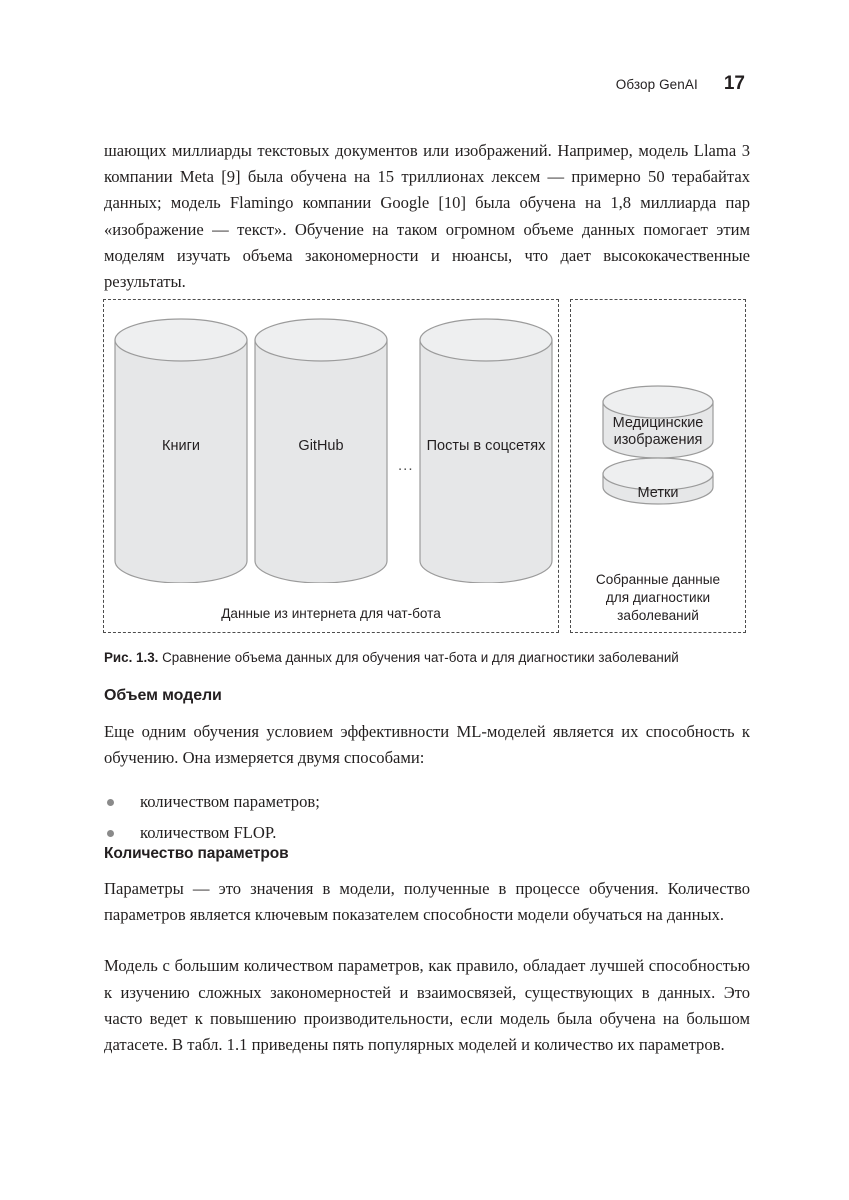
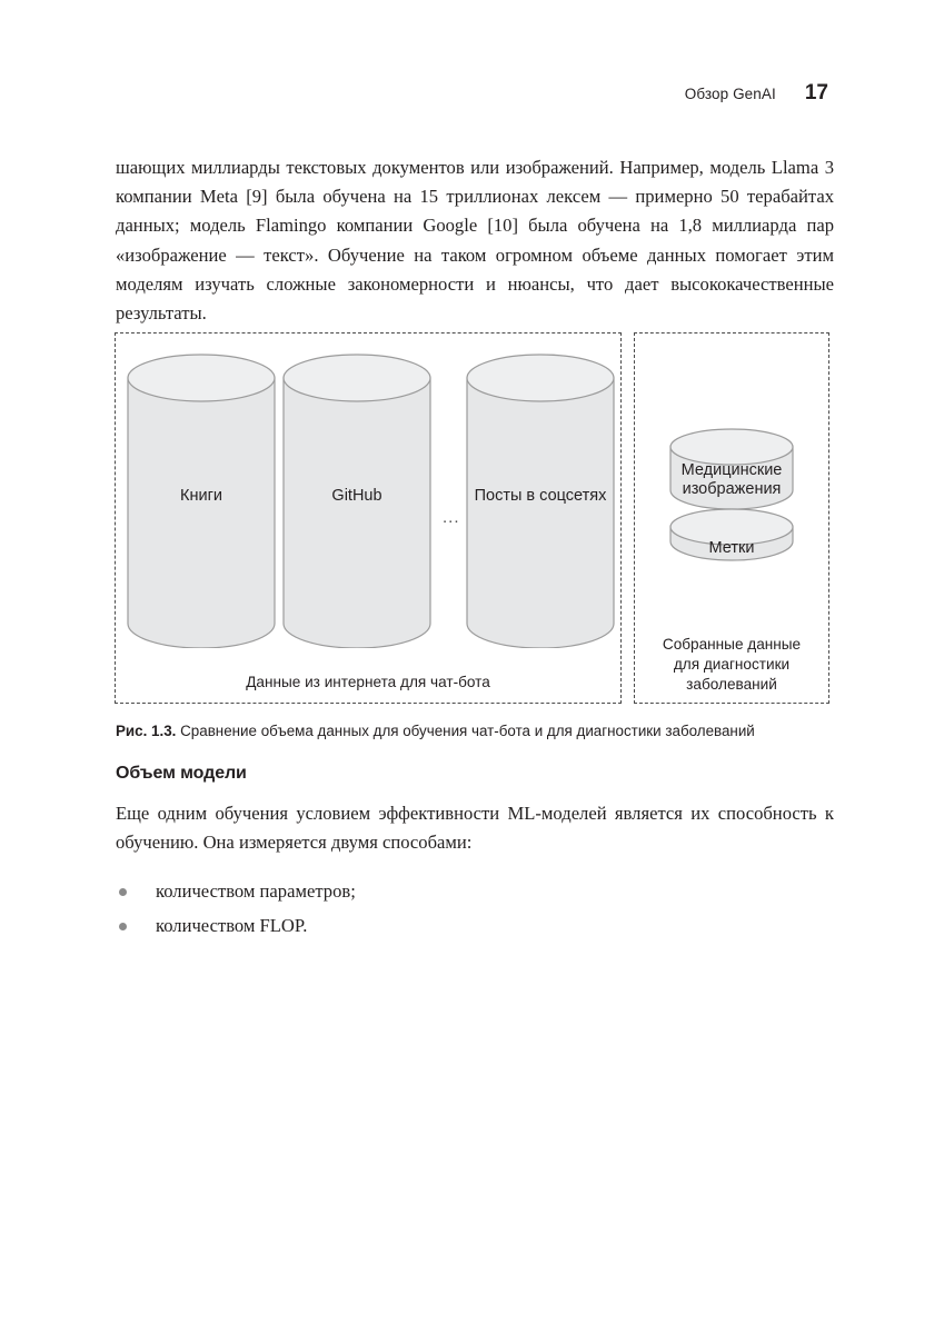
  Обзор GenAI
  17
- шающих миллиарды текстовых документов или изображений. Например, модель Llama 3 компании Meta [9] была обучена на 15 триллионах лексем — примерно 50 терабайтах данных; модель Flamingo компании Google [10] была обучена на 1,8 миллиарда пар «изображение — текст». Обучение на таком огромном объеме данных помогает этим моделям изучать объема закономерности и нюансы, что дает высококачественные результаты.
+ шающих миллиарды текстовых документов или изображений. Например, модель Llama 3 компании Meta [9] была обучена на 15 триллионах лексем — примерно 50 терабайтах данных; модель Flamingo компании Google [10] была обучена на 1,8 миллиарда пар «изображение — текст». Обучение на таком огромном объеме данных помогает этим моделям изучать сложные закономерности и нюансы, что дает высококачественные результаты.
  Книги
  GitHub
  ...
  Посты в соцсетях
  Данные из интернета для чат-бота
  Медицинские
  изображения
  Метки
  Собранные данные
  для диагностики
  заболеваний
  Рис. 1.3. Сравнение объема данных для обучения чат-бота и для диагностики заболеваний
  Объем модели
  Еще одним обучения условием эффективности ML-моделей является их способность к обучению. Она измеряется двумя способами:
  количеством параметров;
  количеством FLOP.
- Количество параметров
- Параметры — это значения в модели, полученные в процессе обучения. Количество параметров является ключевым показателем способности модели обучаться на данных.
- Модель с большим количеством параметров, как правило, обладает лучшей способностью к изучению сложных закономерностей и взаимосвязей, существующих в данных. Это часто ведет к повышению производительности, если модель была обучена на большом датасете. В табл. 1.1 приведены пять популярных моделей и количество их параметров.
